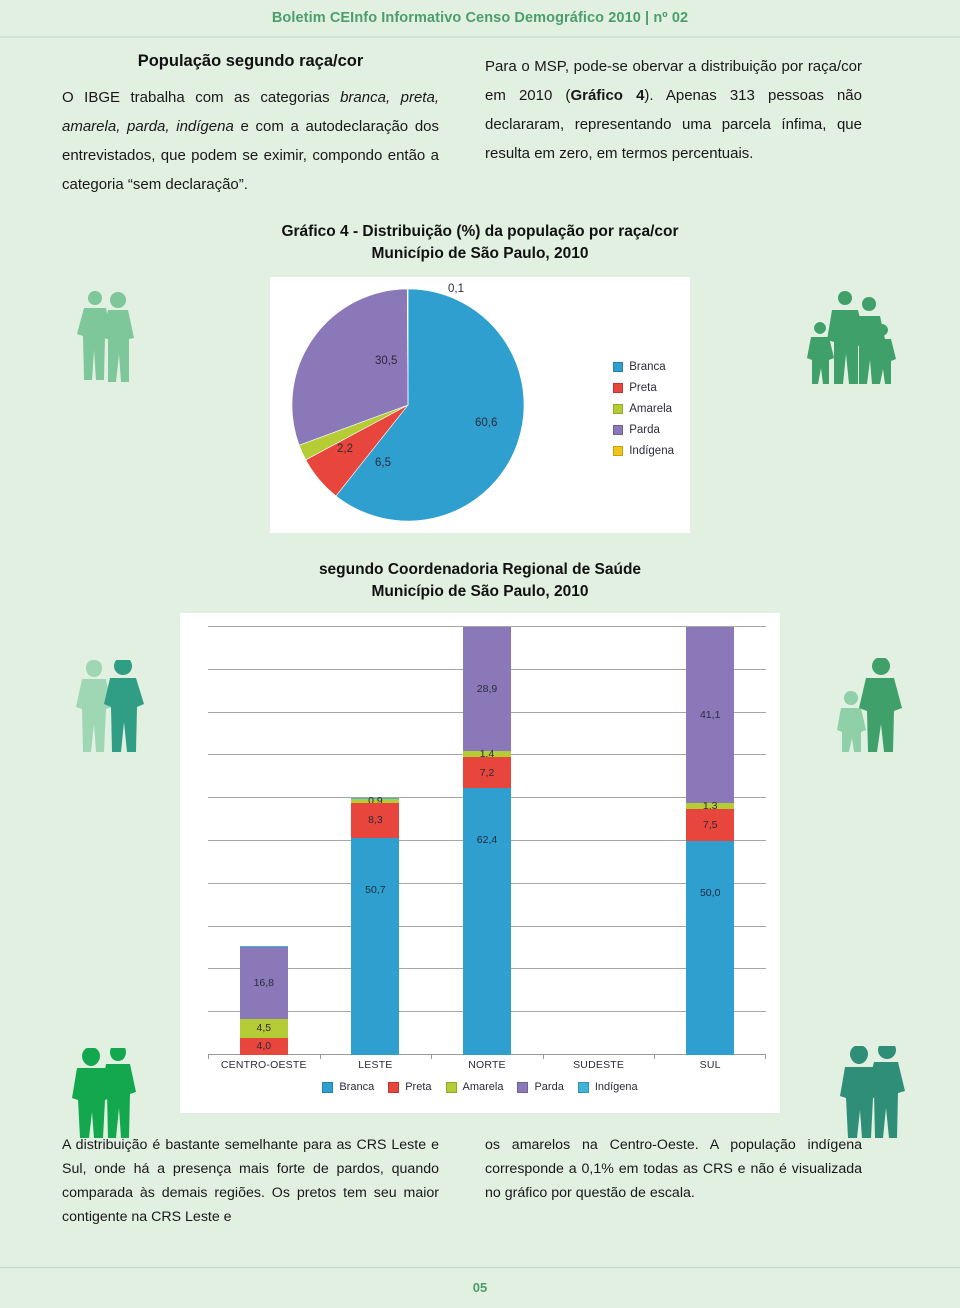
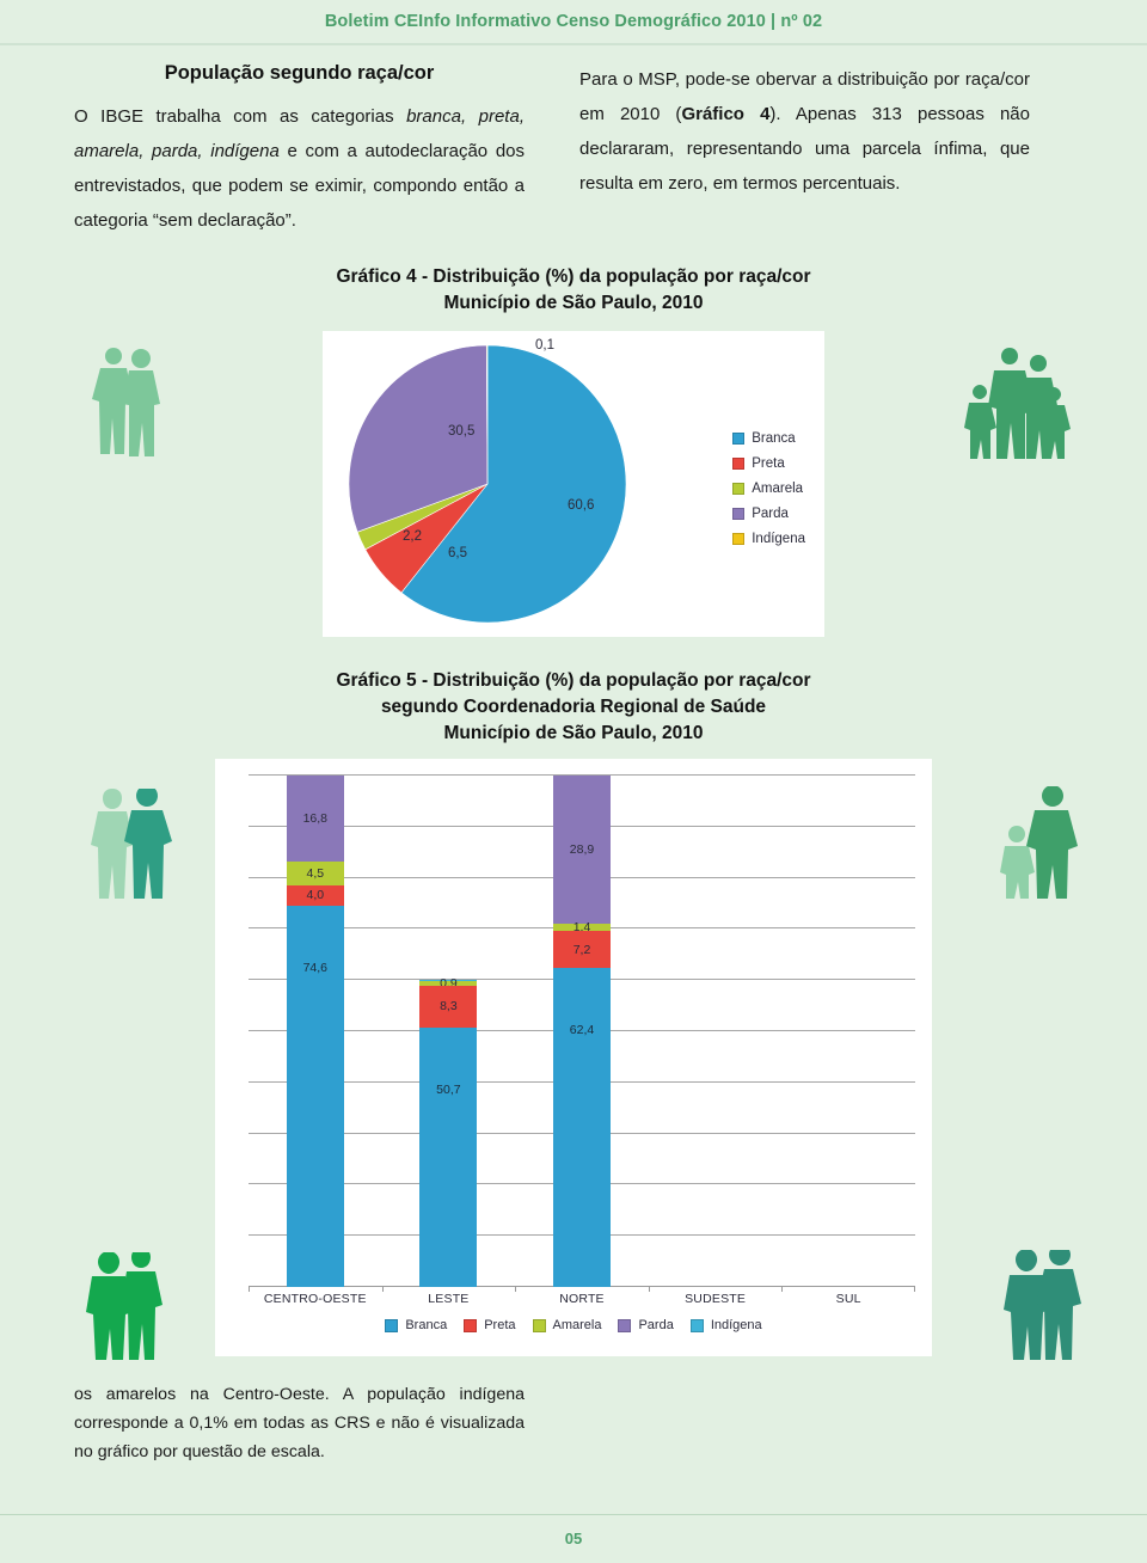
  Boletim CEInfo Informativo Censo Demográfico 2010 | nº 02
  População segundo raça/cor
  O IBGE trabalha com as categorias branca, preta, amarela, parda, indígena e com a autodeclaração dos entrevistados, que podem se eximir, compondo então a categoria “sem declaração”.
  Para o MSP, pode-se obervar a distribuição por raça/cor em 2010 (Gráfico 4). Apenas 313 pessoas não declararam, representando uma parcela ínfima, que resulta em zero, em termos percentuais.
  Gráfico 4 - Distribuição (%) da população por raça/cor
  Município de São Paulo, 2010
  0,1
  30,5
  2,2
  6,5
  60,6
  Branca
  Preta
  Amarela
  Parda
  Indígena
+ Gráfico 5 - Distribuição (%) da população por raça/cor
  segundo Coordenadoria Regional de Saúde
  Município de São Paulo, 2010
  16,8
  4,5
  4,0
+ 74,6
  0,9
  8,3
  50,7
  28,9
  1,4
  7,2
  62,4
- 41,1
- 1,3
- 7,5
- 50,0
  CENTRO-OESTE
  LESTE
  NORTE
  SUDESTE
  SUL
  Branca
  Preta
  Amarela
  Parda
  Indígena
- A distribuição é bastante semelhante para as CRS Leste e Sul, onde há a presença mais forte de pardos, quando comparada às demais regiões. Os pretos tem seu maior contigente na CRS Leste e
  os amarelos na Centro-Oeste. A população indígena corresponde a 0,1% em todas as CRS e não é visualizada no gráfico por questão de escala.
  05
